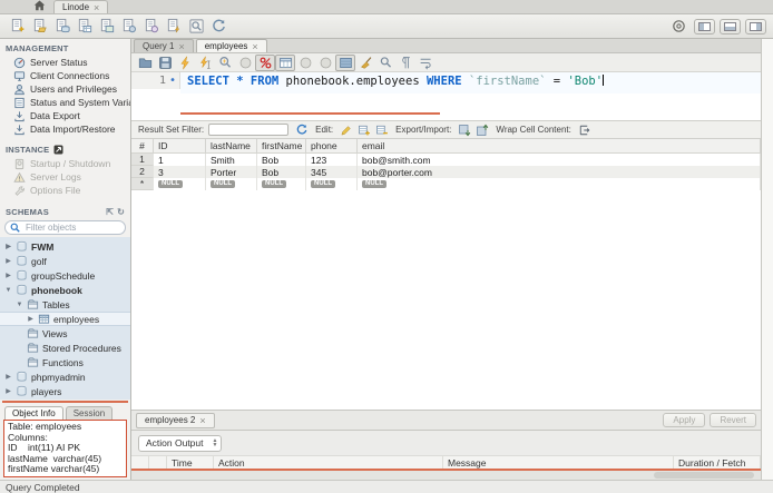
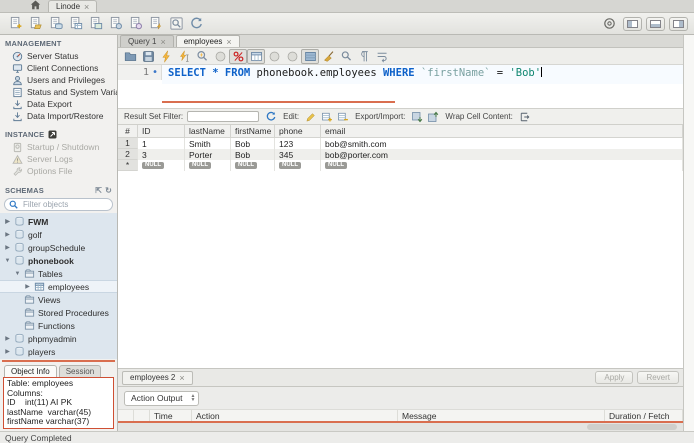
  Linode
  ×
  MANAGEMENT
  Server Status
  Client Connections
  Users and Privileges
  Status and System Vari
  Data Export
  Data Import/Restore
  INSTANCE
  Startup / Shutdown
  Server Logs
  Options File
  SCHEMAS
  ⇱
  ↻
  Filter objects
  FWM
  golf
  groupSchedule
  phonebook
  Tables
  employees
  Views
  Stored Procedures
  Functions
  phpmyadmin
  players
  Object Info
  Session
  Table: employees
  Columns:
  ID int(11) AI PK
  lastName varchar(45)
- firstName varchar(45)
+ firstName varchar(37)
  Query 1
  ×
  employees
  ×
  1
  •
  SELECT * FROM phonebook.employees WHERE `firstName` = 'Bob'
  Result Set Filter:
  Edit:
  Export/Import:
  Wrap Cell Content:
  #
  ID
  lastName
  firstName
  phone
  email
  1
  1
  Smith
  Bob
  123
  bob@smith.com
  2
  3
  Porter
  Bob
  345
  bob@porter.com
  *
  employees 2
  ×
  Apply
  Revert
  Action Output
  Time
  Action
  Message
  Duration / Fetch
  Query Completed
